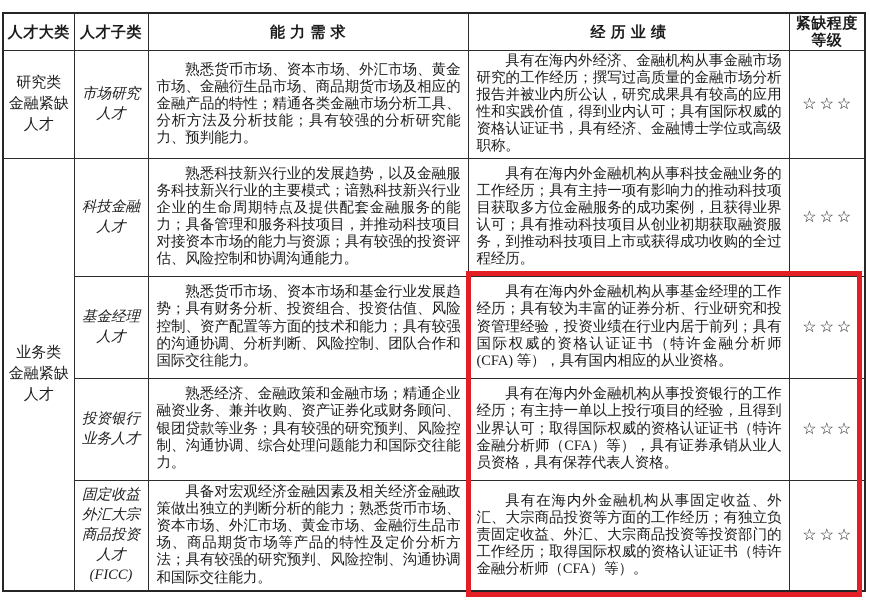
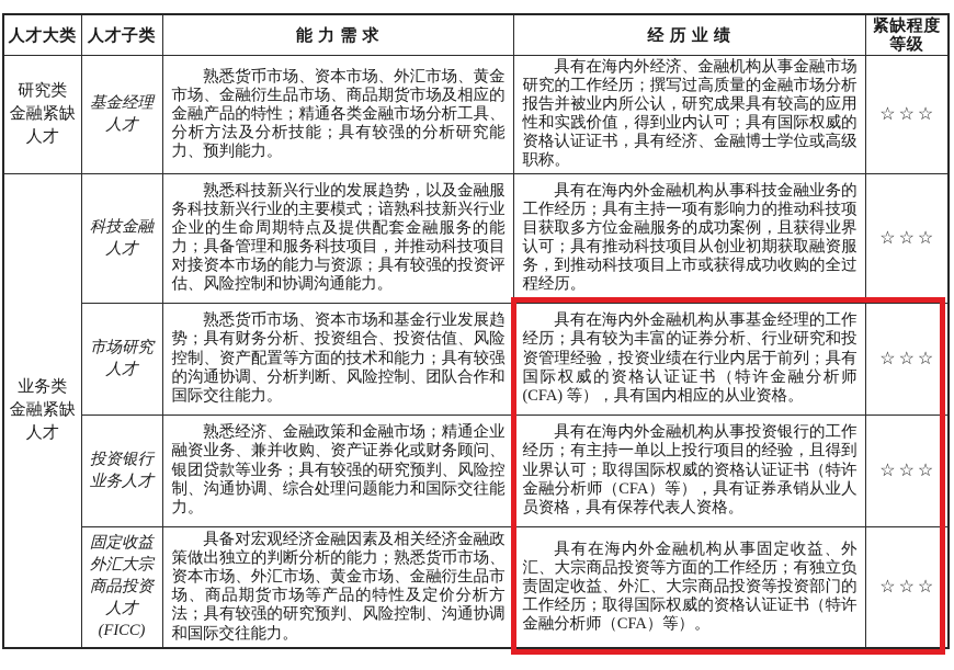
  人才大类	人才子类	能 力 需 求	经 历 业 绩	紧缺程度 等级
- 研究类 金融紧缺 人才	市场研究 人才	熟悉货币市场、资本市场、外汇市场、黄金市场、金融衍生品市场、商品期货市场及相应的金融产品的特性；精通各类金融市场分析工具、分析方法及分析技能；具有较强的分析研究能力、预判能力。	具有在海内外经济、金融机构从事金融市场研究的工作经历；撰写过高质量的金融市场分析报告并被业内所公认，研究成果具有较高的应用性和实践价值，得到业内认可；具有国际权威的资格认证证书，具有经济、金融博士学位或高级职称。	☆☆☆
+ 研究类 金融紧缺 人才	基金经理 人才	熟悉货币市场、资本市场、外汇市场、黄金市场、金融衍生品市场、商品期货市场及相应的金融产品的特性；精通各类金融市场分析工具、分析方法及分析技能；具有较强的分析研究能力、预判能力。	具有在海内外经济、金融机构从事金融市场研究的工作经历；撰写过高质量的金融市场分析报告并被业内所公认，研究成果具有较高的应用性和实践价值，得到业内认可；具有国际权威的资格认证证书，具有经济、金融博士学位或高级职称。	☆☆☆
  业务类 金融紧缺 人才	科技金融 人才	熟悉科技新兴行业的发展趋势，以及金融服务科技新兴行业的主要模式；谙熟科技新兴行业企业的生命周期特点及提供配套金融服务的能力；具备管理和服务科技项目，并推动科技项目对接资本市场的能力与资源；具有较强的投资评估、风险控制和协调沟通能力。	具有在海内外金融机构从事科技金融业务的工作经历；具有主持一项有影响力的推动科技项目获取多方位金融服务的成功案例，且获得业界认可；具有推动科技项目从创业初期获取融资服务，到推动科技项目上市或获得成功收购的全过程经历。	☆☆☆
- 基金经理 人才	熟悉货币市场、资本市场和基金行业发展趋势；具有财务分析、投资组合、投资估值、风险控制、资产配置等方面的技术和能力；具有较强的沟通协调、分析判断、风险控制、团队合作和国际交往能力。	具有在海内外金融机构从事基金经理的工作经历；具有较为丰富的证券分析、行业研究和投资管理经验，投资业绩在行业内居于前列；具有国际权威的资格认证证书（特许金融分析师(CFA) 等），具有国内相应的从业资格。	☆☆☆
+ 市场研究 人才	熟悉货币市场、资本市场和基金行业发展趋势；具有财务分析、投资组合、投资估值、风险控制、资产配置等方面的技术和能力；具有较强的沟通协调、分析判断、风险控制、团队合作和国际交往能力。	具有在海内外金融机构从事基金经理的工作经历；具有较为丰富的证券分析、行业研究和投资管理经验，投资业绩在行业内居于前列；具有国际权威的资格认证证书（特许金融分析师(CFA) 等），具有国内相应的从业资格。	☆☆☆
  投资银行 业务人才	熟悉经济、金融政策和金融市场；精通企业融资业务、兼并收购、资产证券化或财务顾问、银团贷款等业务；具有较强的研究预判、风险控制、沟通协调、综合处理问题能力和国际交往能力。	具有在海内外金融机构从事投资银行的工作经历；有主持一单以上投行项目的经验，且得到业界认可；取得国际权威的资格认证证书（特许金融分析师（CFA）等），具有证券承销从业人员资格，具有保荐代表人资格。	☆☆☆
  固定收益 外汇大宗 商品投资 人才 (FICC)	具备对宏观经济金融因素及相关经济金融政策做出独立的判断分析的能力；熟悉货币市场、资本市场、外汇市场、黄金市场、金融衍生品市场、商品期货市场等产品的特性及定价分析方法；具有较强的研究预判、风险控制、沟通协调和国际交往能力。	具有在海内外金融机构从事固定收益、外汇、大宗商品投资等方面的工作经历；有独立负责固定收益、外汇、大宗商品投资等投资部门的工作经历；取得国际权威的资格认证证书（特许金融分析师（CFA）等）。	☆☆☆
